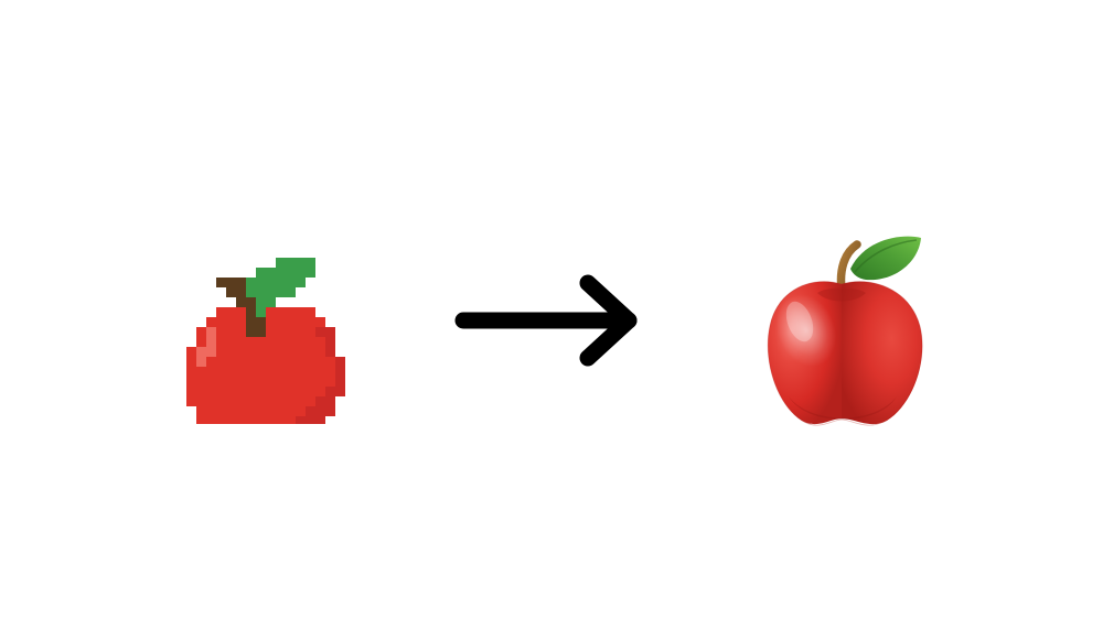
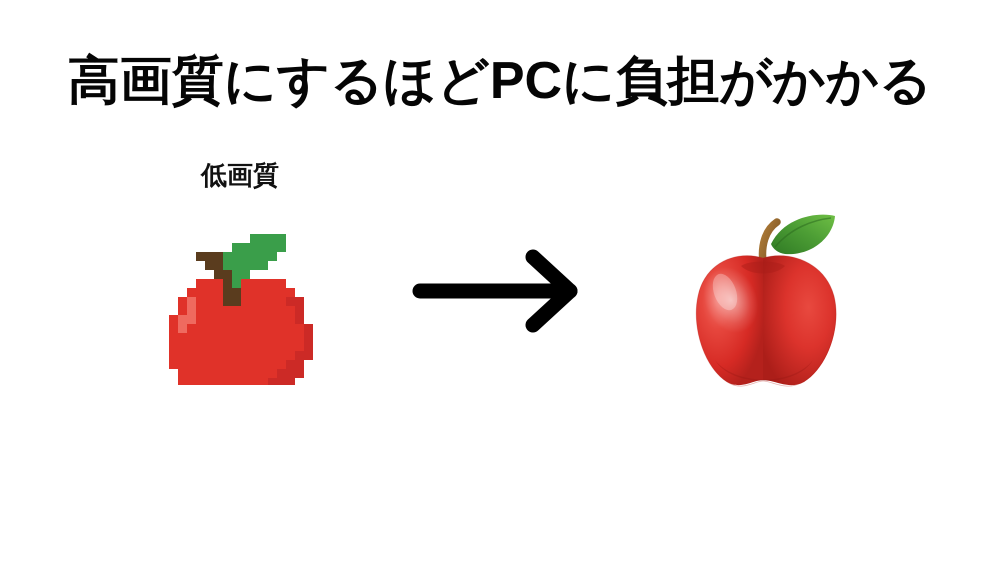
+ 高画質にするほどPCに負担がかかる
+ 低画質
